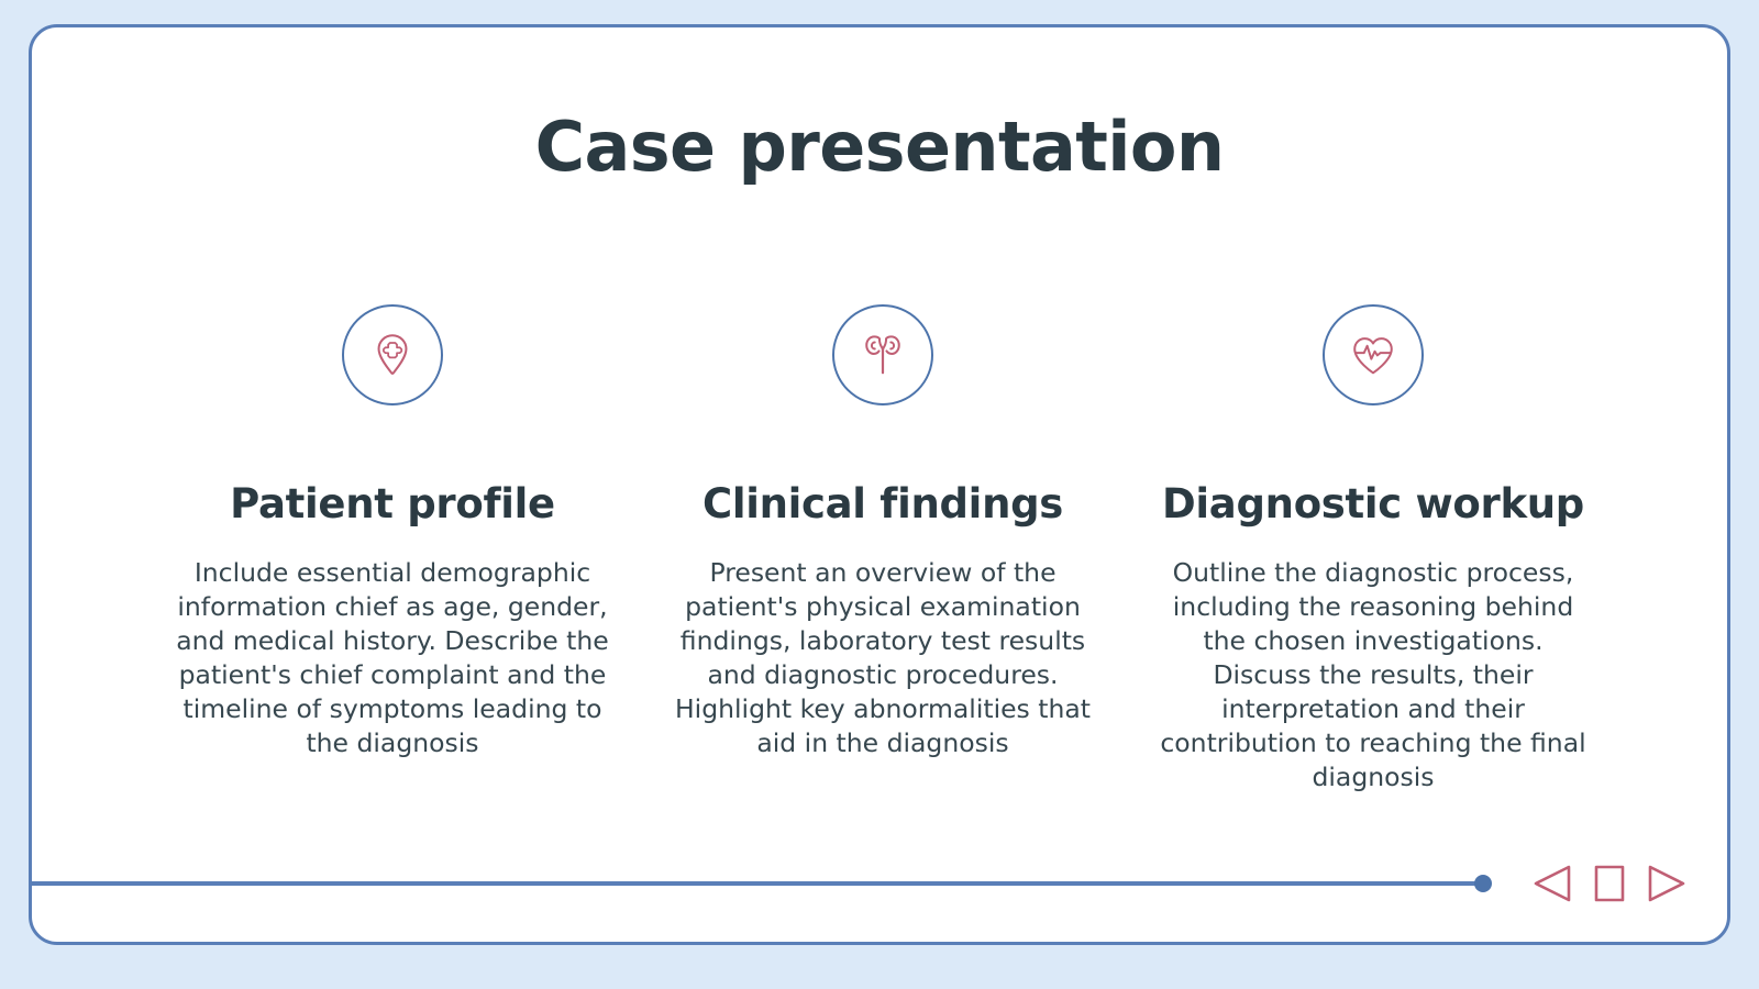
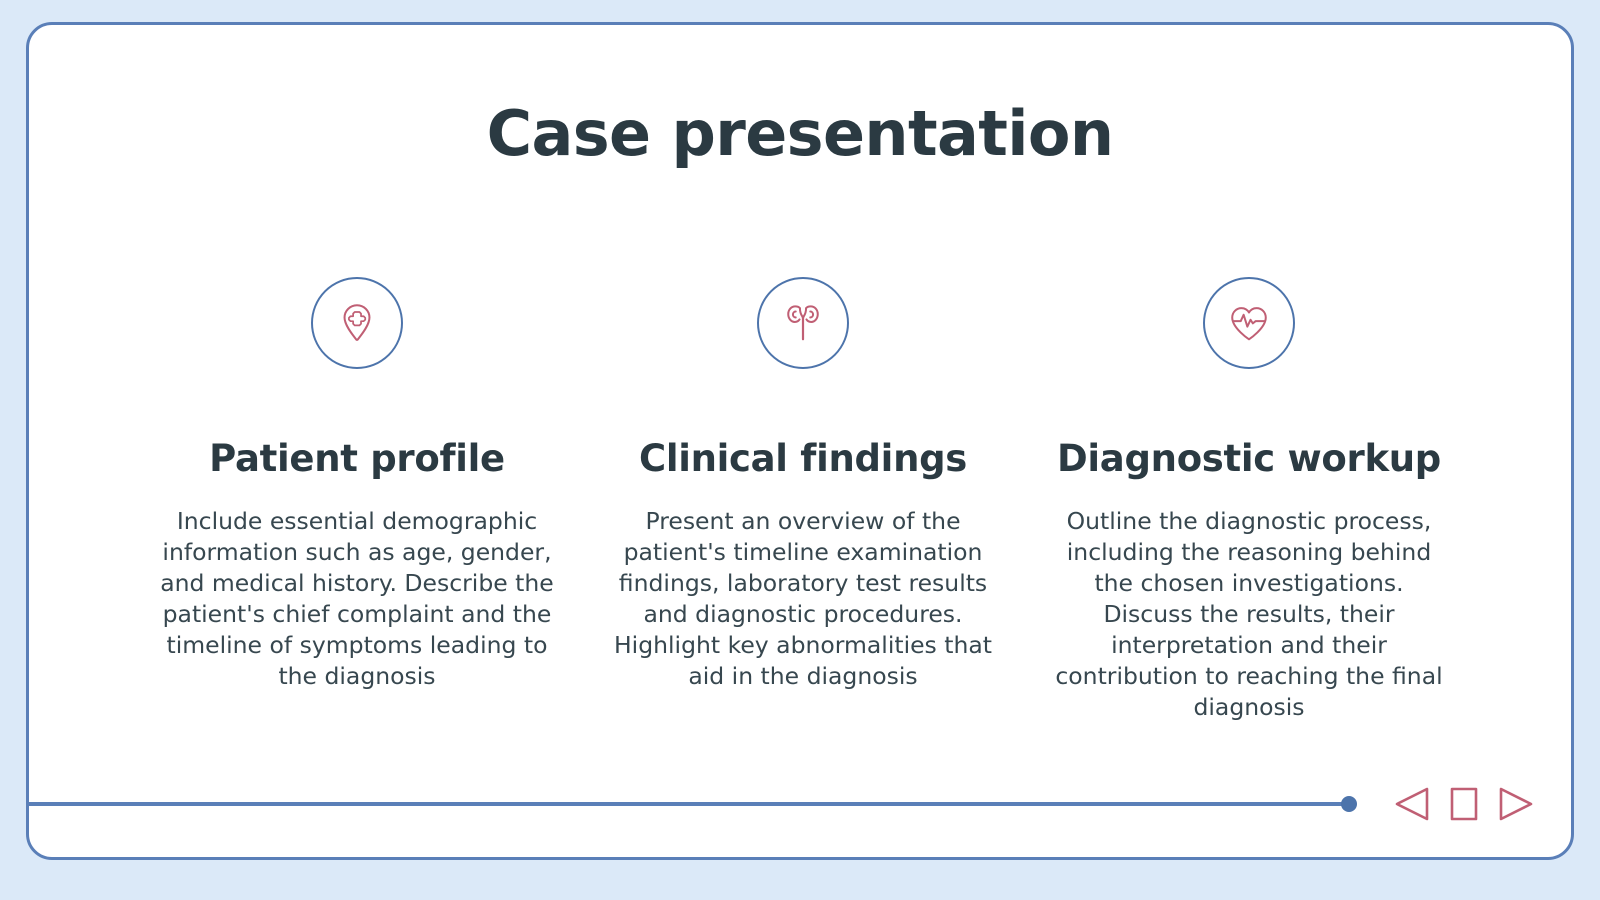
  Case presentation
  Patient profile
- Include essential demographic information chief as age, gender, and medical history. Describe the patient's chief complaint and the timeline of symptoms leading to the diagnosis
+ Include essential demographic information such as age, gender, and medical history. Describe the patient's chief complaint and the timeline of symptoms leading to the diagnosis
  Clinical findings
- Present an overview of the patient's physical examination findings, laboratory test results and diagnostic procedures. Highlight key abnormalities that aid in the diagnosis
+ Present an overview of the patient's timeline examination findings, laboratory test results and diagnostic procedures. Highlight key abnormalities that aid in the diagnosis
  Diagnostic workup
  Outline the diagnostic process, including the reasoning behind the chosen investigations. Discuss the results, their interpretation and their contribution to reaching the final diagnosis
